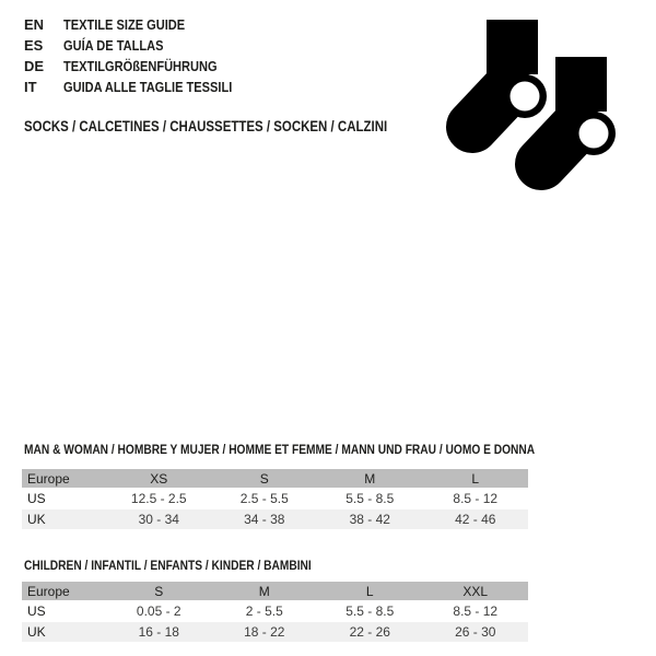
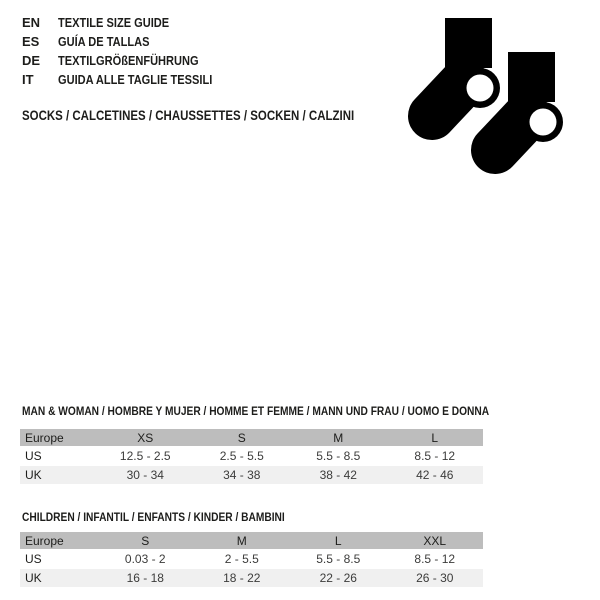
  EN
  TEXTILE SIZE GUIDE
  ES
  GUÍA DE TALLAS
  DE
  TEXTILGRÖßENFÜHRUNG
  IT
  GUIDA ALLE TAGLIE TESSILI
  SOCKS / CALCETINES / CHAUSSETTES / SOCKEN / CALZINI
  MAN & WOMAN / HOMBRE Y MUJER / HOMME ET FEMME / MANN UND FRAU / UOMO E DONNA
  Europe
  XS
  S
  M
  L
  US
  12.5 - 2.5
  2.5 - 5.5
  5.5 - 8.5
  8.5 - 12
  UK
  30 - 34
  34 - 38
  38 - 42
  42 - 46
  CHILDREN / INFANTIL / ENFANTS / KINDER / BAMBINI
  Europe
  S
  M
  L
  XXL
  US
- 0.05 - 2
+ 0.03 - 2
  2 - 5.5
  5.5 - 8.5
  8.5 - 12
  UK
  16 - 18
  18 - 22
  22 - 26
  26 - 30
